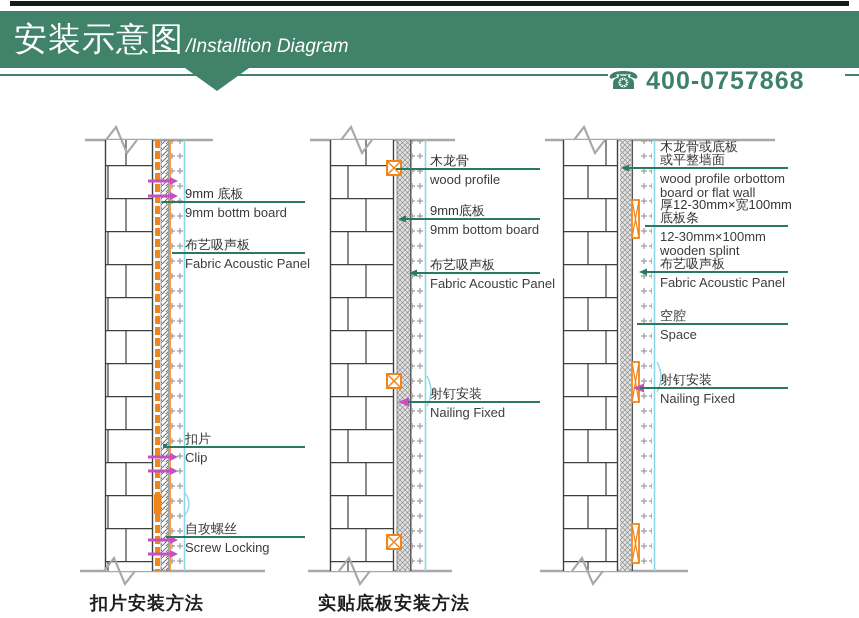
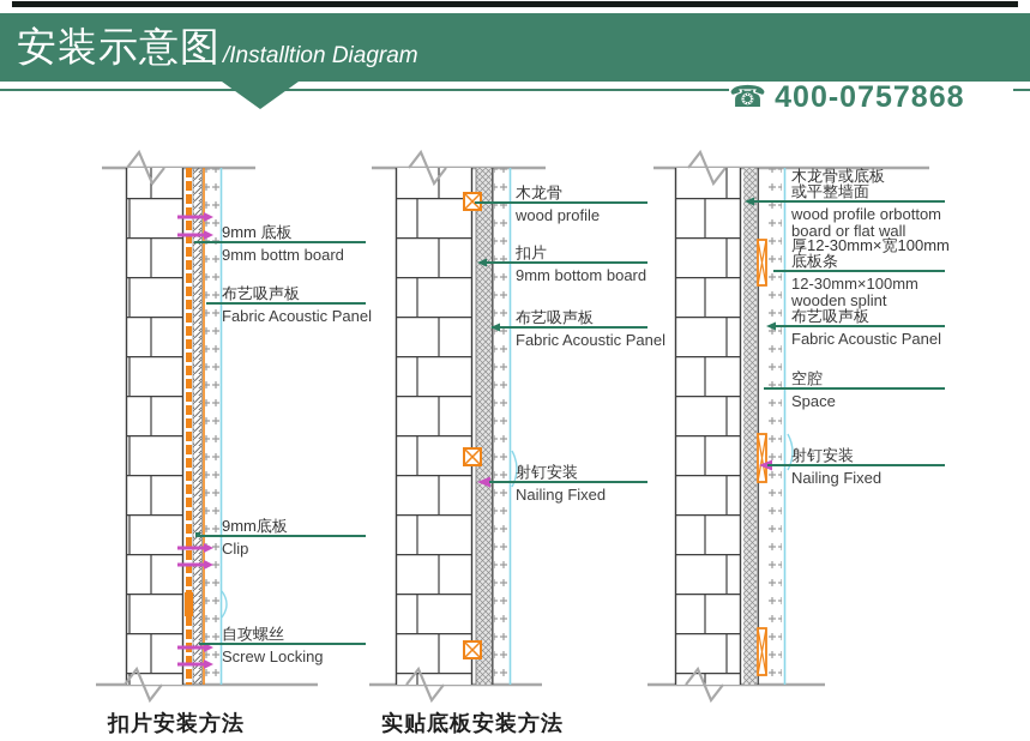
  安装示意图
  /Installtion Diagram
  ☎
  400-0757868
  9mm 底板
  9mm bottm board
  布艺吸声板
  Fabric Acoustic Panel
- 扣片
+ 9mm底板
  Clip
  自攻螺丝
  Screw Locking
  木龙骨
  wood profile
- 9mm底板
+ 扣片
  9mm bottom board
  布艺吸声板
  Fabric Acoustic Panel
  射钉安装
  Nailing Fixed
  木龙骨或底板
  或平整墙面
  wood profile orbottom
  board or flat wall
  厚12-30mm×宽100mm
  底板条
  12-30mm×100mm
  wooden splint
  布艺吸声板
  Fabric Acoustic Panel
  空腔
  Space
  射钉安装
  Nailing Fixed
  扣片安装方法
  实贴底板安装方法
